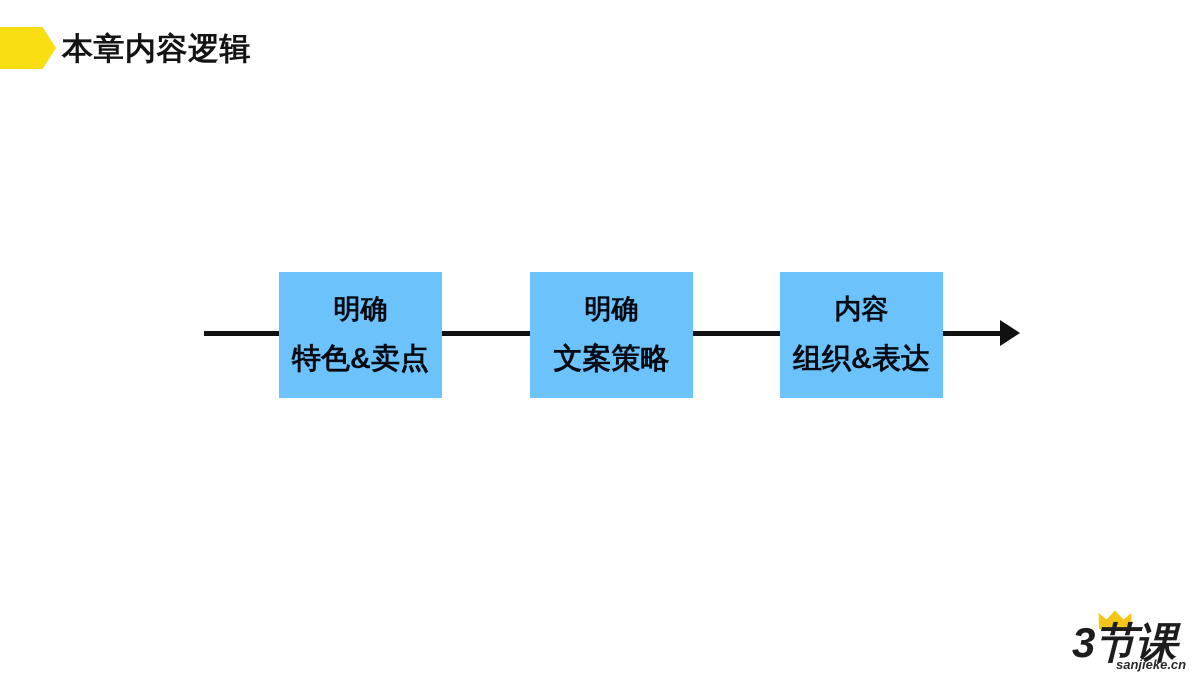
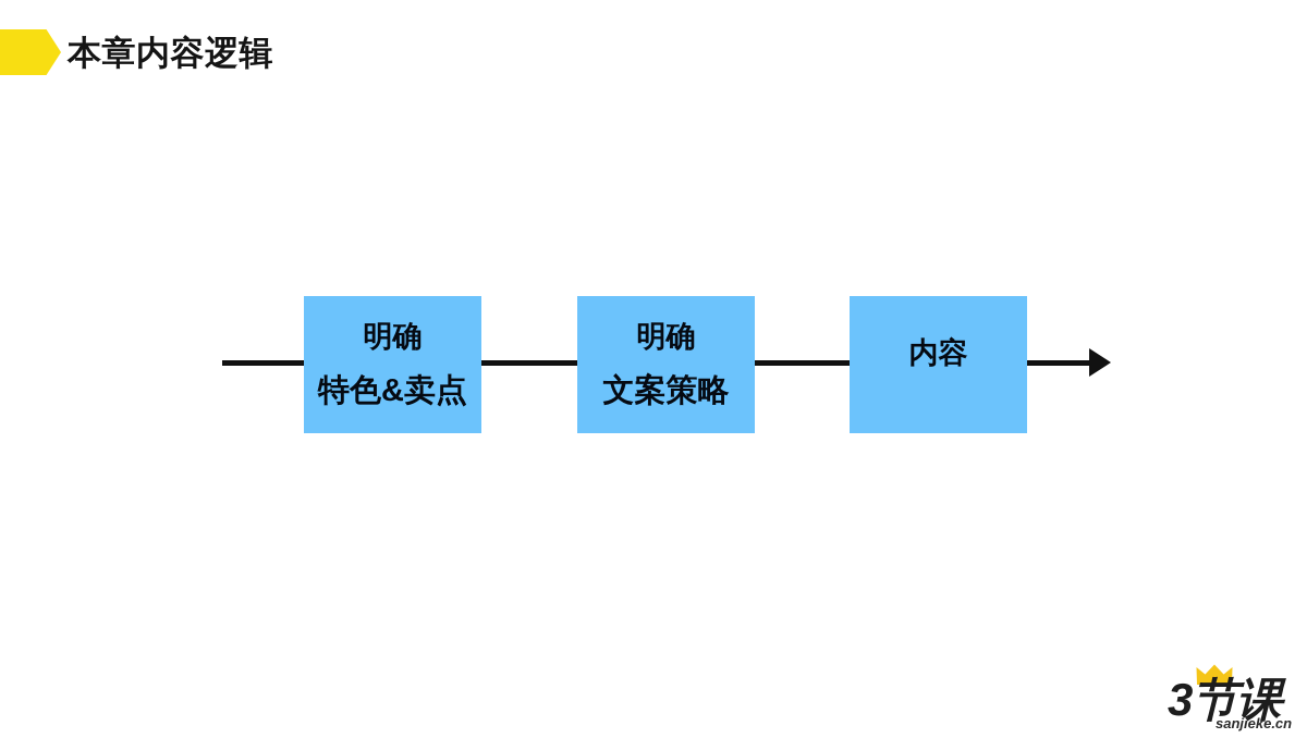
  本章内容逻辑
  明确
  特色&卖点
  明确
  文案策略
  内容
- 组织&表达
  3节课
  sanjieke.cn
